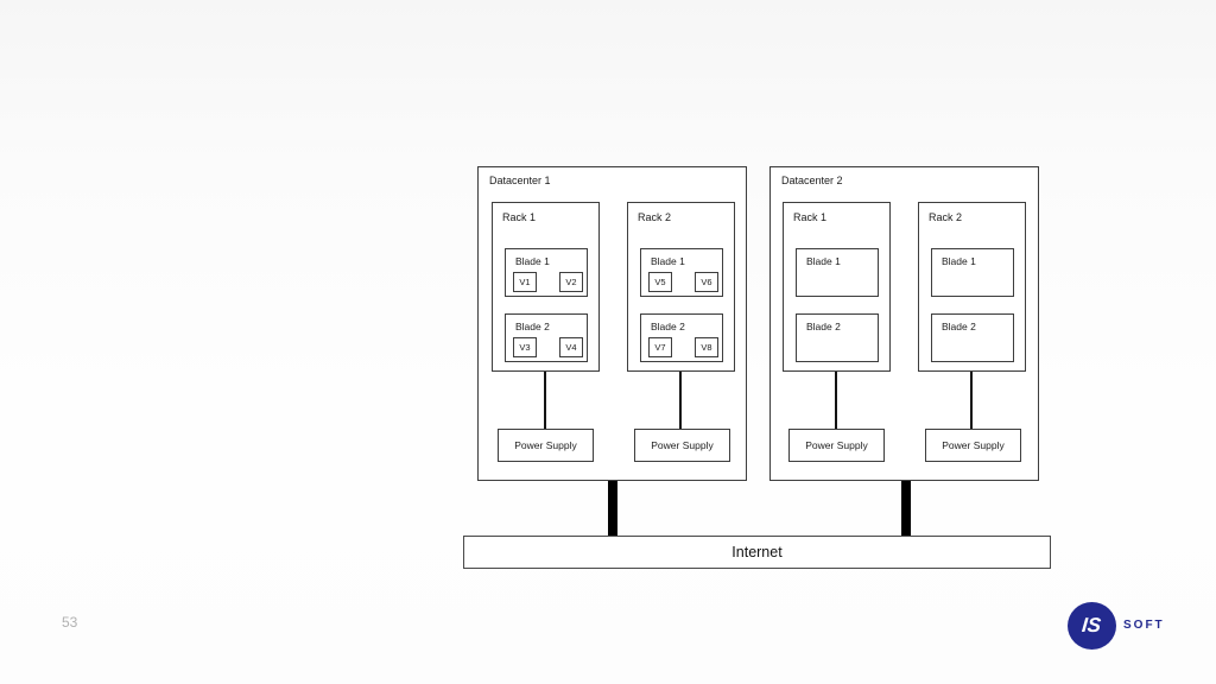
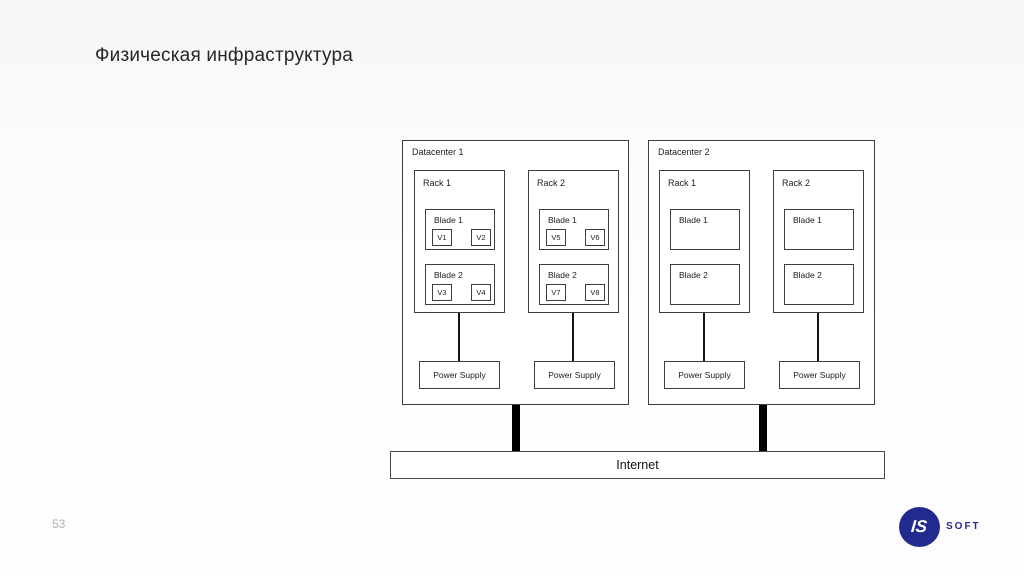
+ Физическая инфраструктура
  Datacenter 1
  Rack 1
  Blade 1
  V1
  V2
  Blade 2
  V3
  V4
  Rack 2
  Blade 1
  V5
  V6
  Blade 2
  V7
  V8
  Power Supply
  Power Supply
  Datacenter 2
  Rack 1
  Blade 1
  Blade 2
  Rack 2
  Blade 1
  Blade 2
  Power Supply
  Power Supply
  Internet
  53
  SOFT
